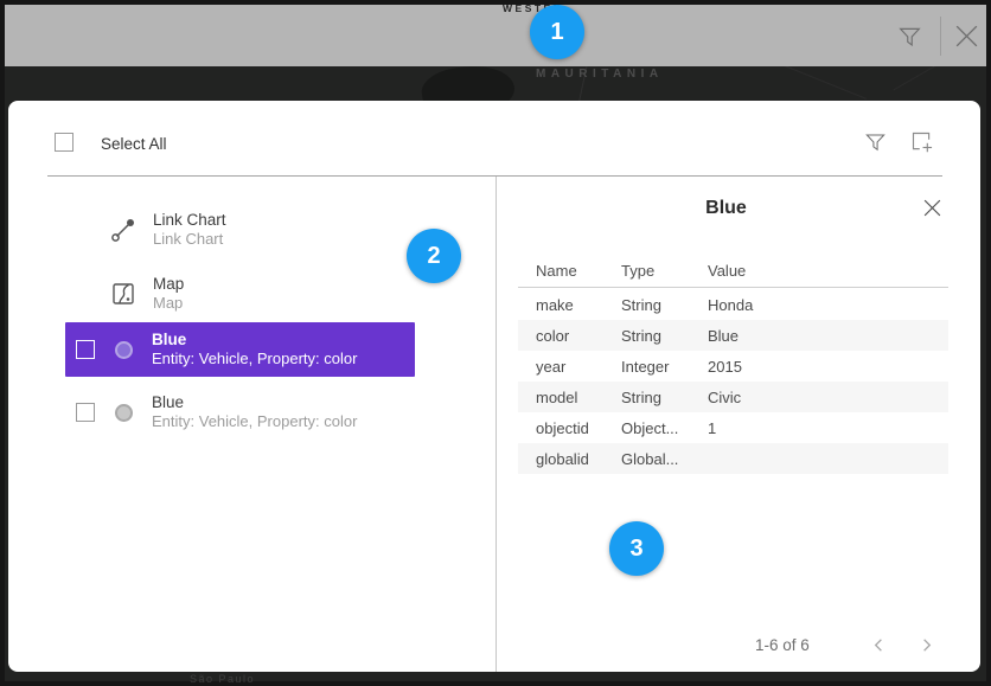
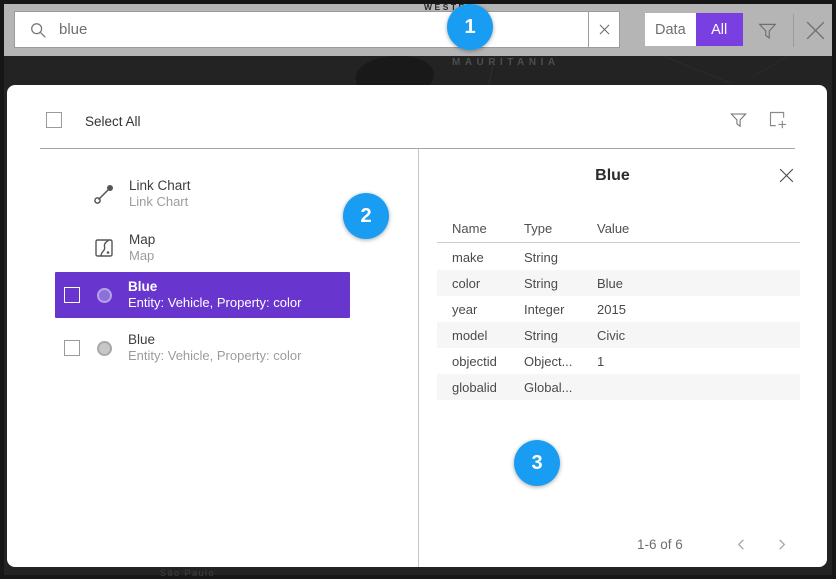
  MAURITANIA
  São Paulo
+ blue
+ Data
+ All
  1
  2
  3
  Select All
  Link Chart
  Link Chart
  Map
  Map
  Blue
  Entity: Vehicle, Property: color
  Blue
  Entity: Vehicle, Property: color
  Blue
  Name
  Type
  Value
  make
  String
- Honda
  color
  String
  Blue
  year
  Integer
  2015
  model
  String
  Civic
  objectid
  Object...
  1
  globalid
  Global...
  1-6 of 6
